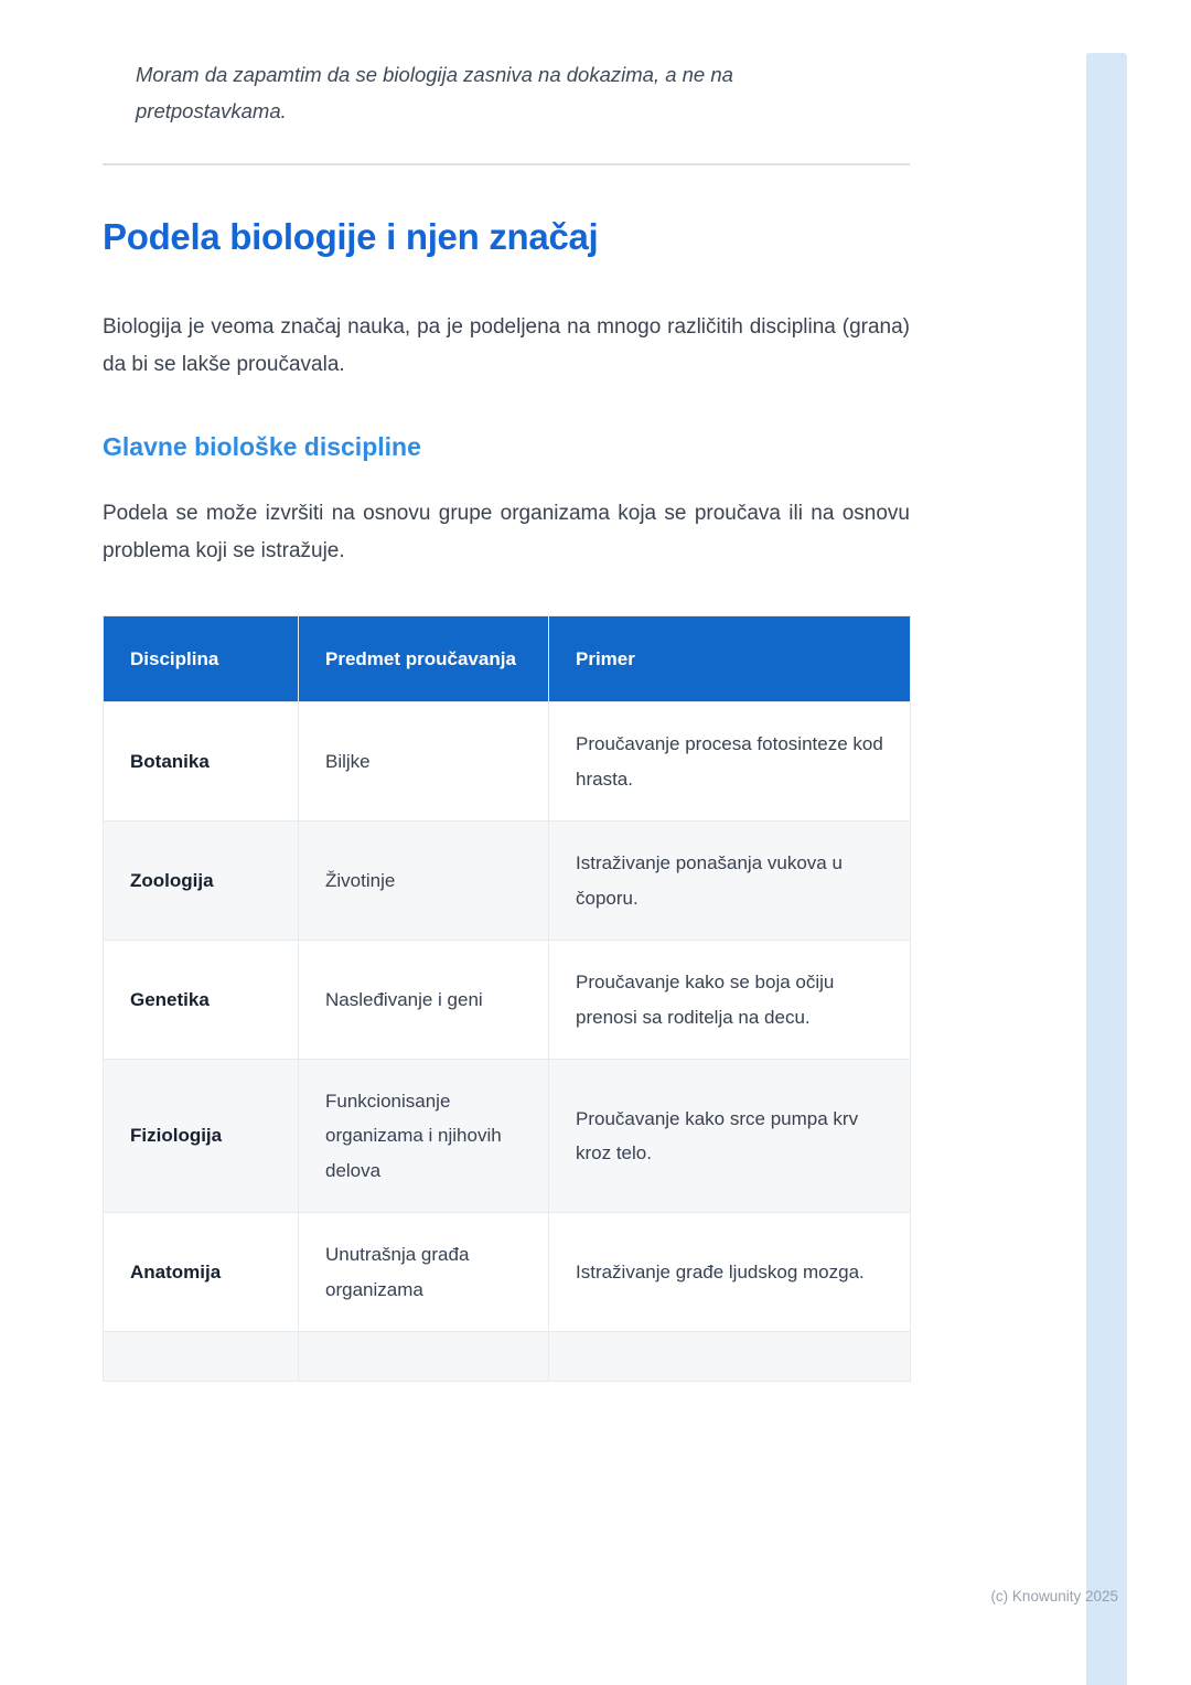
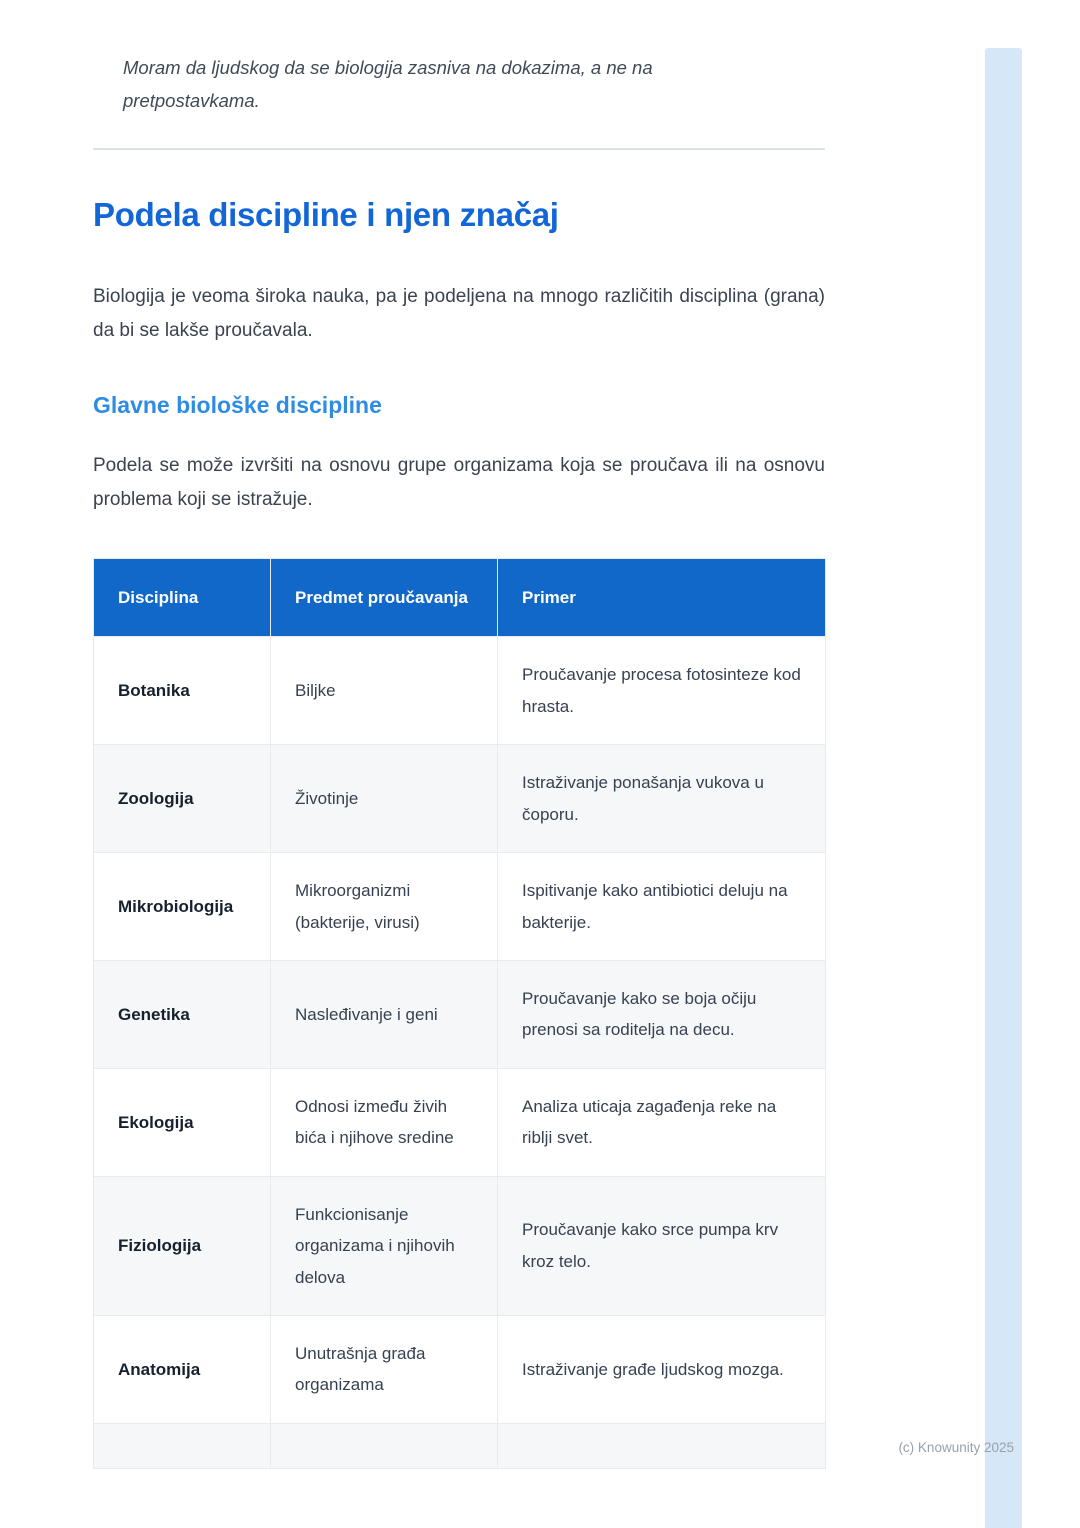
- Moram da zapamtim da se biologija zasniva na dokazima, a ne na pretpostavkama.
+ Moram da ljudskog da se biologija zasniva na dokazima, a ne na pretpostavkama.
- Podela biologije i njen značaj
+ Podela discipline i njen značaj
- Biologija je veoma značaj nauka, pa je podeljena na mnogo različitih disciplina (grana) da bi se lakše proučavala.
+ Biologija je veoma široka nauka, pa je podeljena na mnogo različitih disciplina (grana) da bi se lakše proučavala.
  Glavne biološke discipline
  Podela se može izvršiti na osnovu grupe organizama koja se proučava ili na osnovu problema koji se istražuje.
  Disciplina	Predmet proučavanja	Primer
  Botanika	Biljke	Proučavanje procesa fotosinteze kod hrasta.
  Zoologija	Životinje	Istraživanje ponašanja vukova u čoporu.
+ Mikrobiologija	Mikroorganizmi (bakterije, virusi)	Ispitivanje kako antibiotici deluju na bakterije.
  Genetika	Nasleđivanje i geni	Proučavanje kako se boja očiju prenosi sa roditelja na decu.
+ Ekologija	Odnosi između živih bića i njihove sredine	Analiza uticaja zagađenja reke na riblji svet.
  Fiziologija	Funkcionisanje organizama i njihovih delova	Proučavanje kako srce pumpa krv kroz telo.
  Anatomija	Unutrašnja građa organizama	Istraživanje građe ljudskog mozga.
  (c) Knowunity 2025
